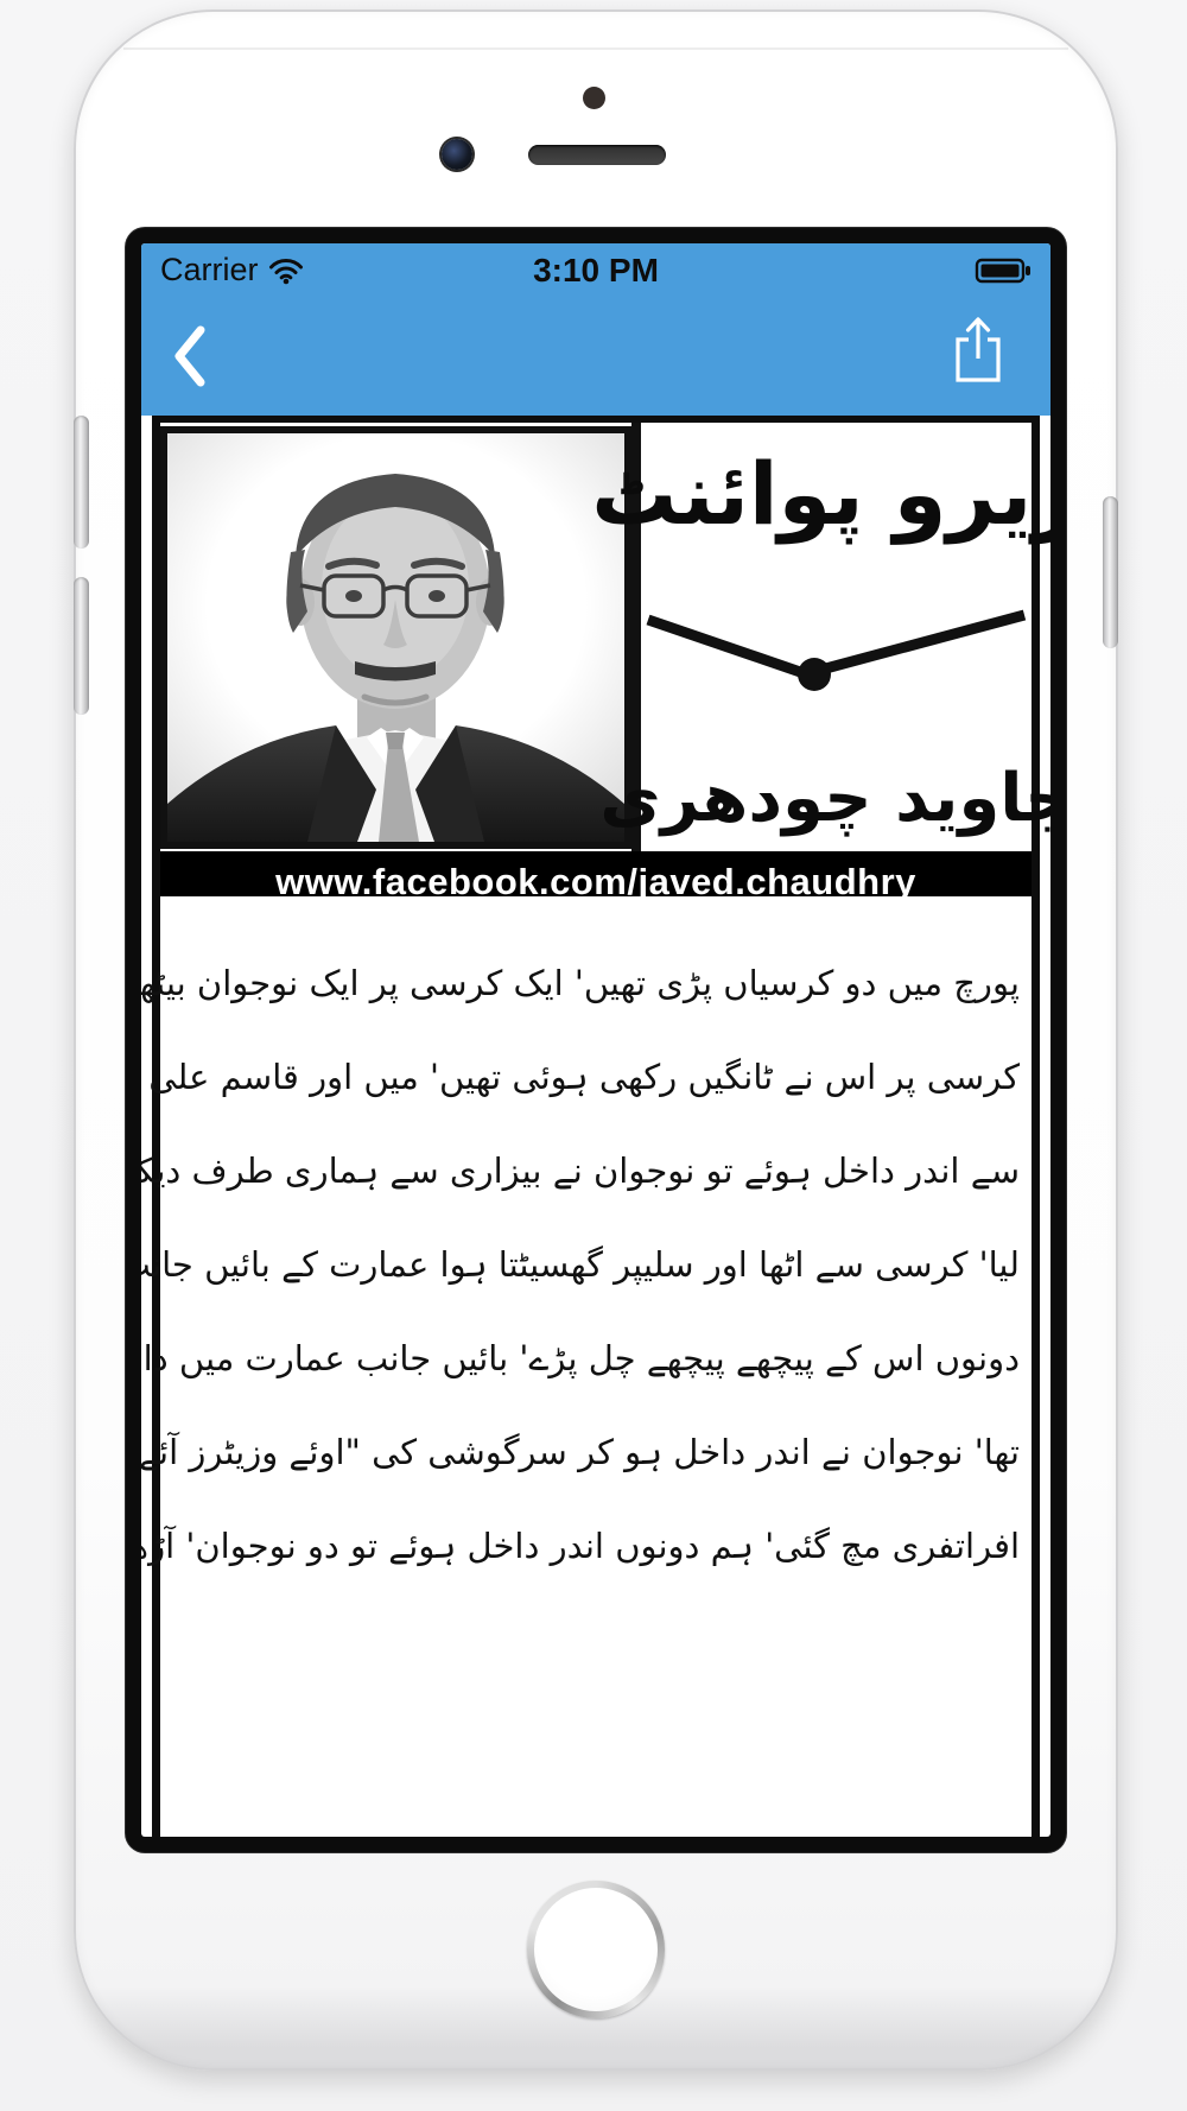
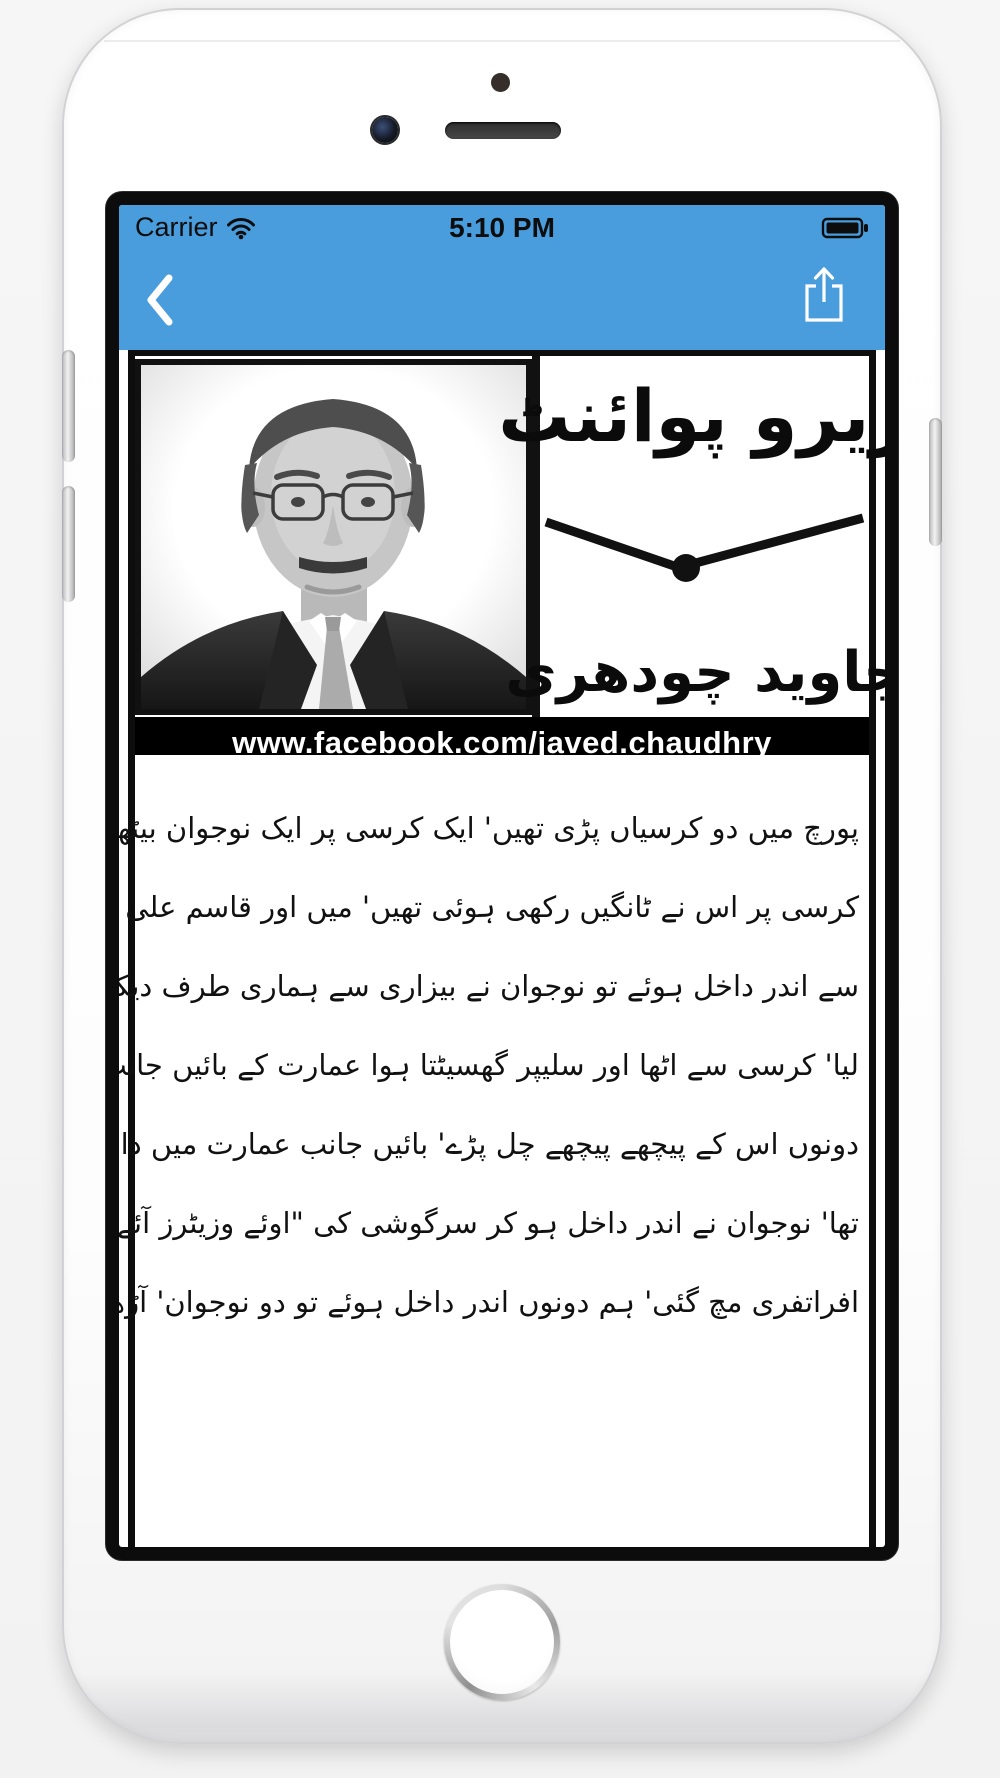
  Carrier
- 3:10 PM
+ 5:10 PM
  یرو پوائنٹ
  جاوید چودھری
  www.facebook.com/javed.chaudhry
  پورچ میں دو کرسیاں پڑی تھیں' ایک کرسی پر ایک نوجوان بیٹھ
  کرسی پر اس نے ٹانگیں رکھی ہوئی تھیں' میں اور قاسم علی
  سے اندر داخل ہوئے تو نوجوان نے بیزاری سے ہماری طرف دیک
  لیا' کرسی سے اٹھا اور سلیپر گھسیٹتا ہوا عمارت کے بائیں جان
  دونوں اس کے پیچھے پیچھے چل پڑے' بائیں جانب عمارت میں دا
  تھا' نوجوان نے اندر داخل ہو کر سرگوشی کی "اوئے وزیٹرز آئے
  افراتفری مچ گئی' ہم دونوں اندر داخل ہوئے تو دو نوجوان' آڑ
